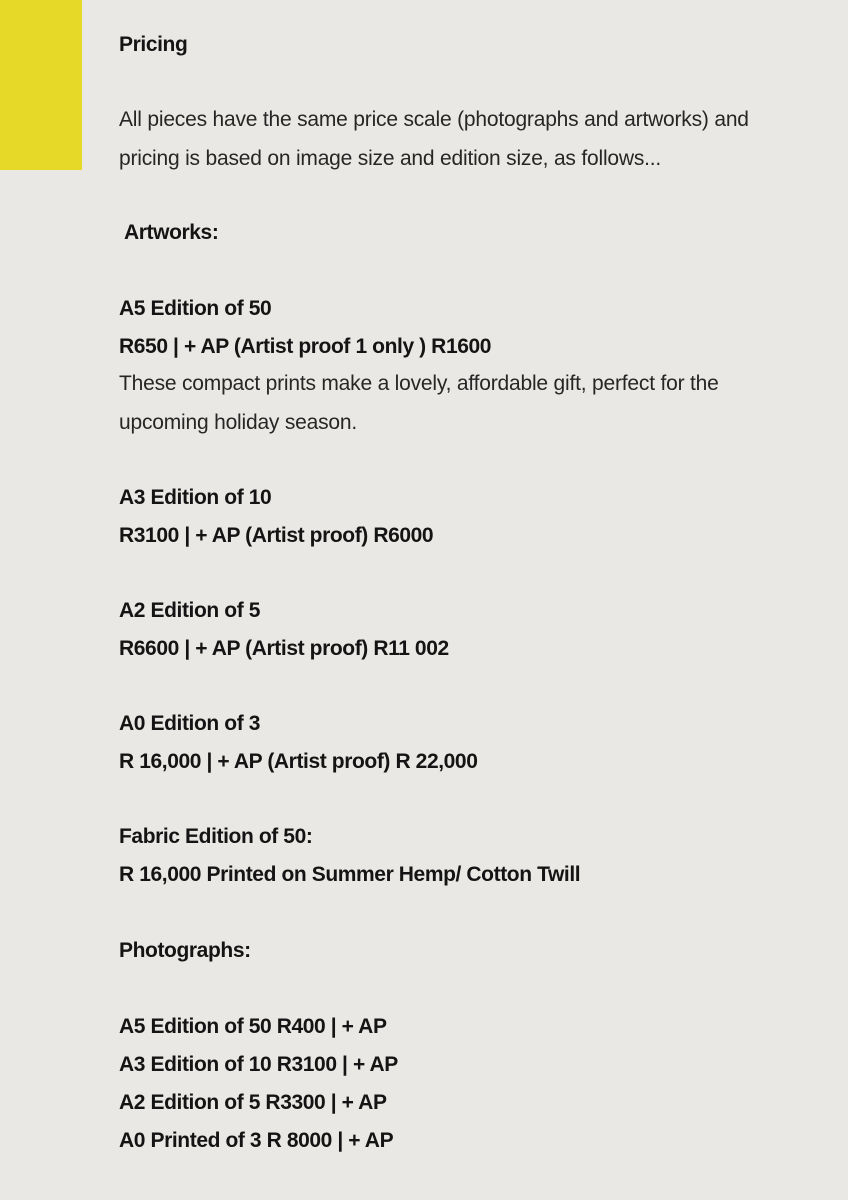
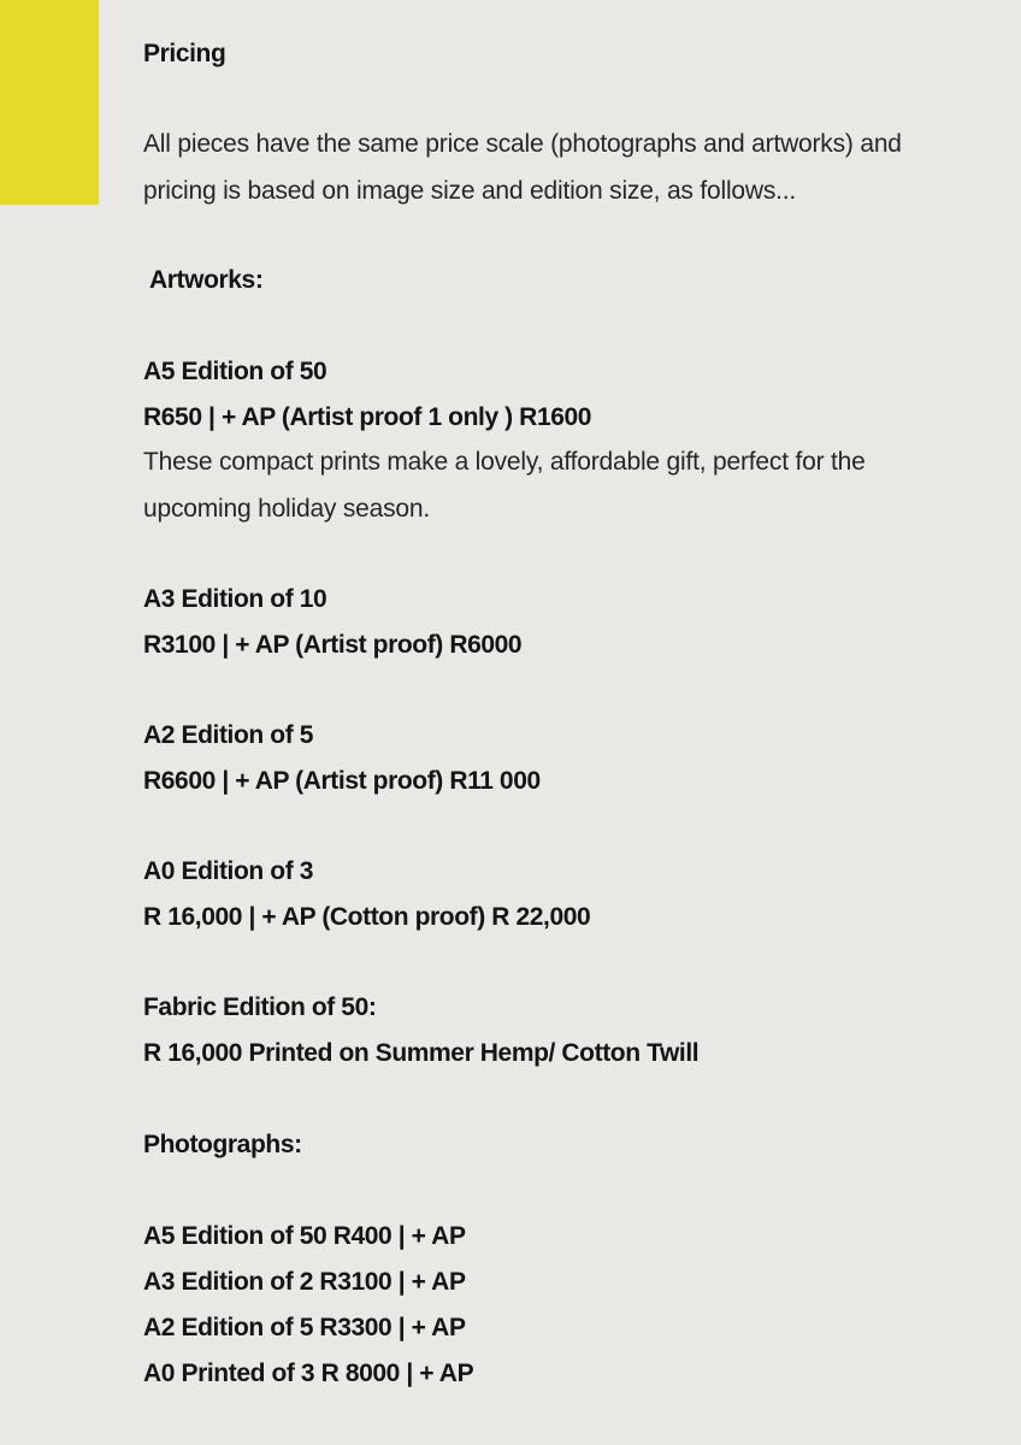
  Pricing
  All pieces have the same price scale (photographs and artworks) and
  pricing is based on image size and edition size, as follows...
  Artworks:
  A5 Edition of 50
  R650 | + AP (Artist proof 1 only ) R1600
  These compact prints make a lovely, affordable gift, perfect for the
  upcoming holiday season.
  A3 Edition of 10
  R3100 | + AP (Artist proof) R6000
  A2 Edition of 5
- R6600 | + AP (Artist proof) R11 002
+ R6600 | + AP (Artist proof) R11 000
  A0 Edition of 3
- R 16,000 | + AP (Artist proof) R 22,000
+ R 16,000 | + AP (Cotton proof) R 22,000
  Fabric Edition of 50:
  R 16,000 Printed on Summer Hemp/ Cotton Twill
  Photographs:
  A5 Edition of 50 R400 | + AP
- A3 Edition of 10 R3100 | + AP
+ A3 Edition of 2 R3100 | + AP
  A2 Edition of 5 R3300 | + AP
  A0 Printed of 3 R 8000 | + AP
